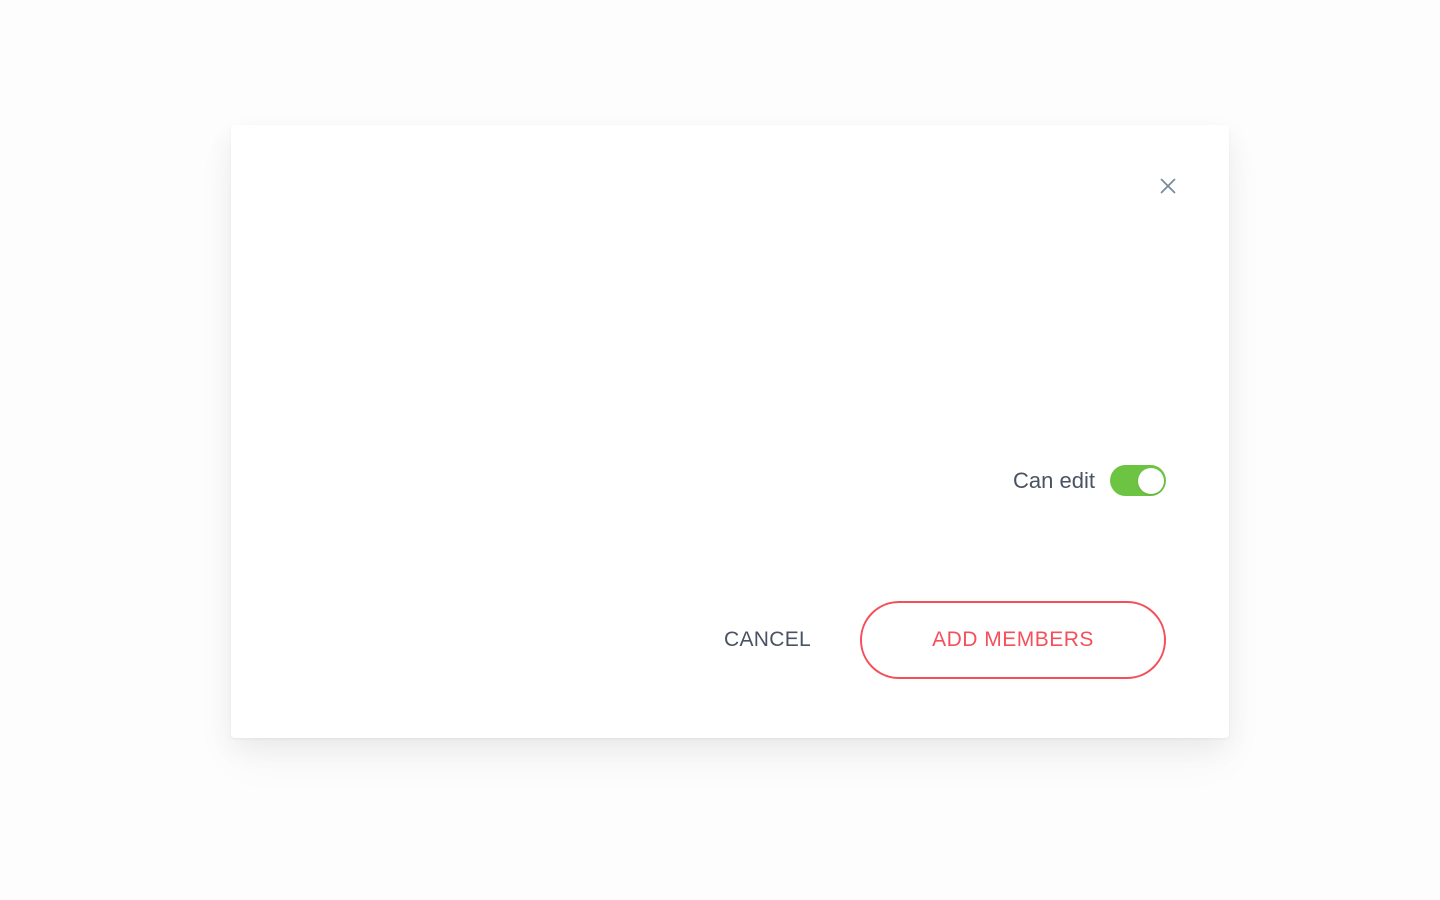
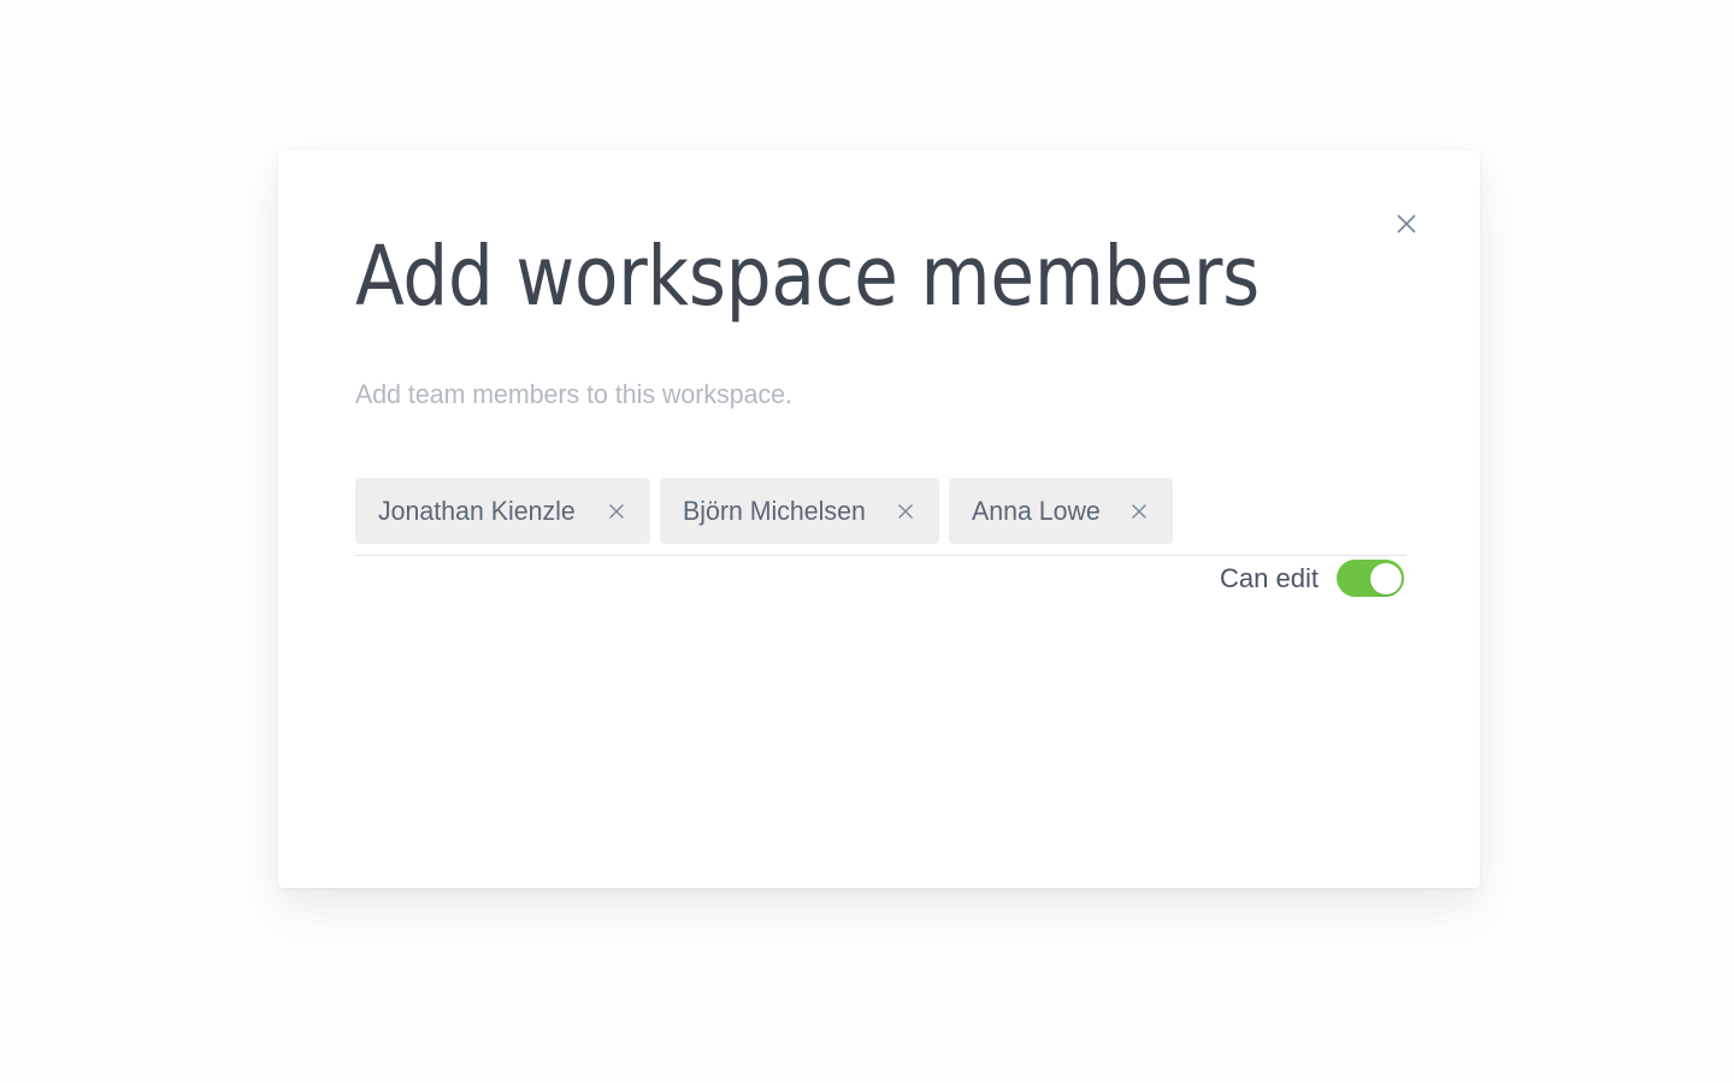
+ Add workspace members
+ Add team members to this workspace.
+ Jonathan Kienzle
+ Björn Michelsen
+ Anna Lowe
  Can edit
- CANCEL
- ADD MEMBERS
